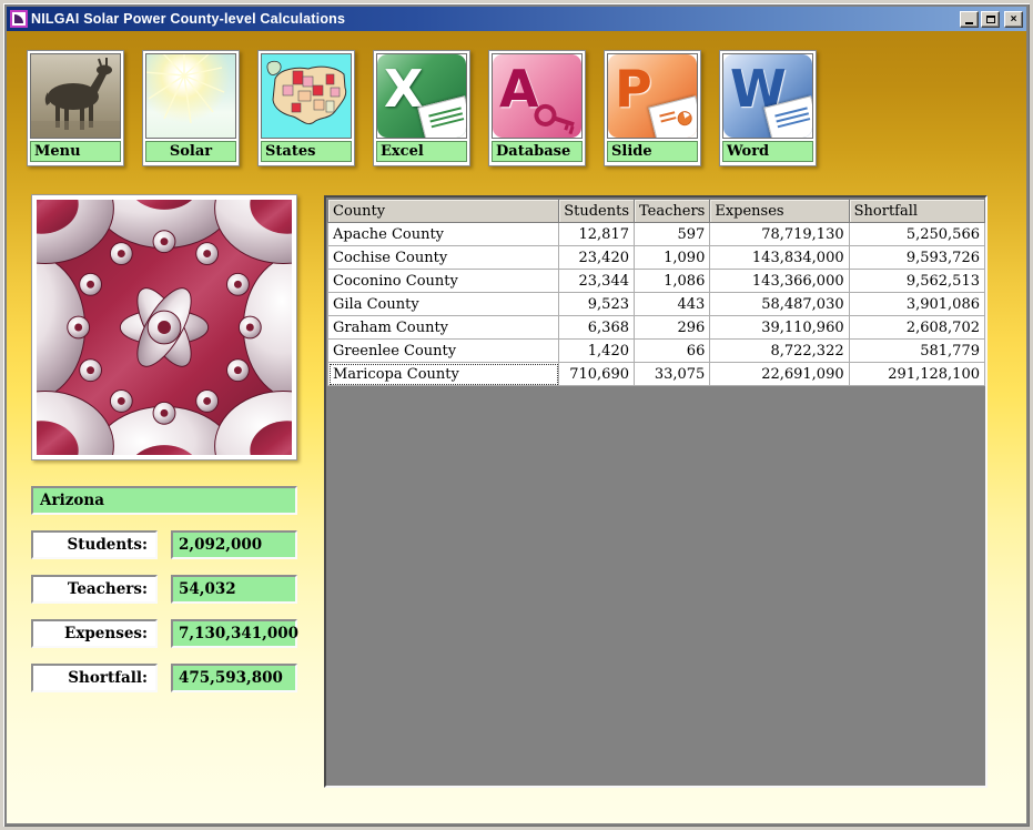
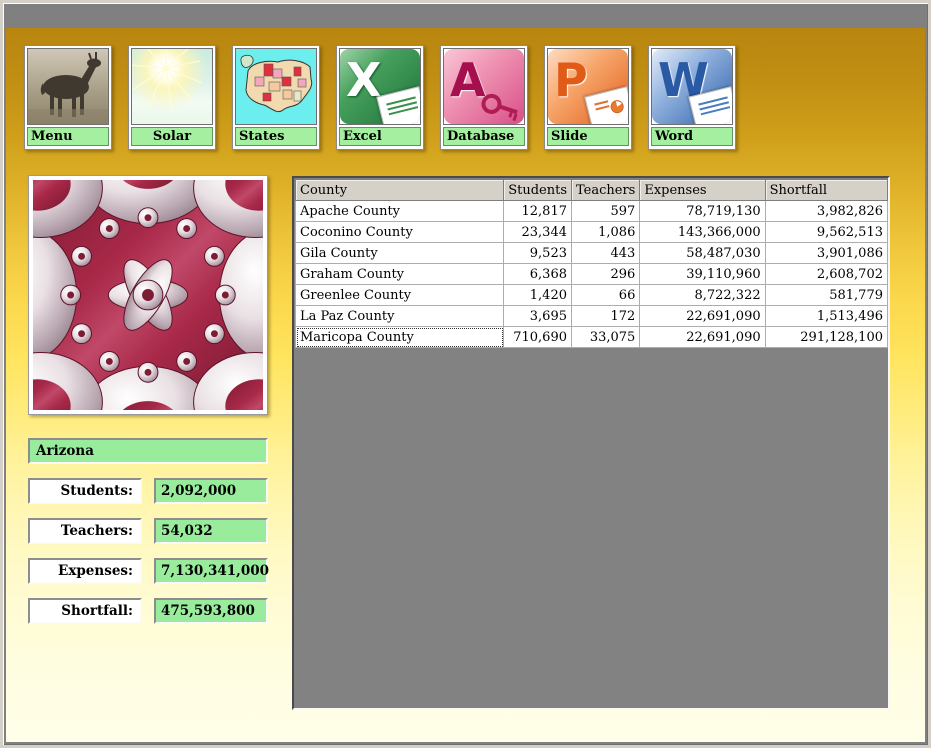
- NILGAI Solar Power County-level Calculations
- ×
  Menu
  Solar
  States
  X
  Excel
  A
  Database
  P
  Slide
  W
  Word
  Arizona
  Students:
  2,092,000
  Teachers:
  54,032
  Expenses:
  7,130,341,000
  Shortfall:
  475,593,800
  County	Students	Teachers	Expenses	Shortfall
- Apache County	12,817	597	78,719,130	5,250,566
+ Apache County	12,817	597	78,719,130	3,982,826
- Cochise County	23,420	1,090	143,834,000	9,593,726
  Coconino County	23,344	1,086	143,366,000	9,562,513
  Gila County	9,523	443	58,487,030	3,901,086
  Graham County	6,368	296	39,110,960	2,608,702
  Greenlee County	1,420	66	8,722,322	581,779
+ La Paz County	3,695	172	22,691,090	1,513,496
  Maricopa County	710,690	33,075	22,691,090	291,128,100
